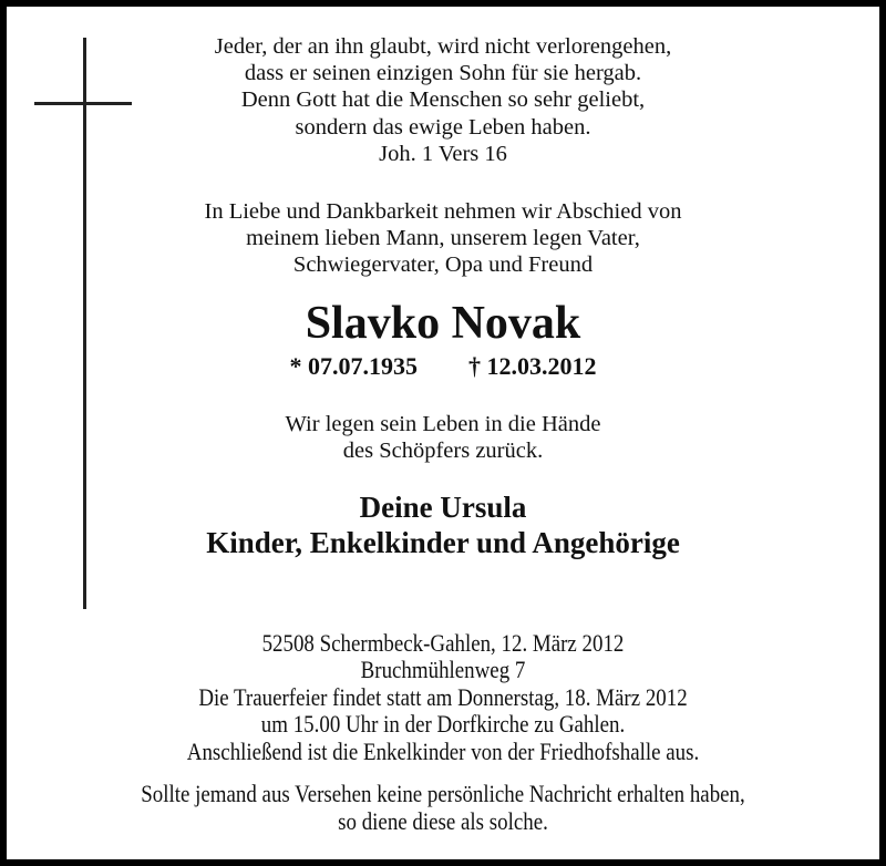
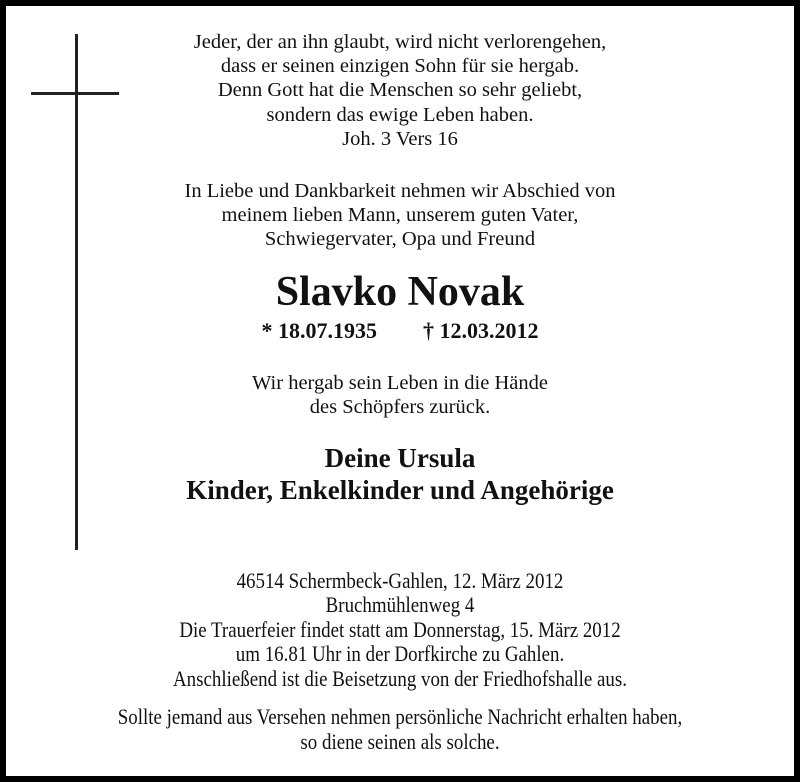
  Jeder, der an ihn glaubt, wird nicht verlorengehen,
  dass er seinen einzigen Sohn für sie hergab.
  Denn Gott hat die Menschen so sehr geliebt,
  sondern das ewige Leben haben.
- Joh. 1 Vers 16
+ Joh. 3 Vers 16
  In Liebe und Dankbarkeit nehmen wir Abschied von
- meinem lieben Mann, unserem legen Vater,
+ meinem lieben Mann, unserem guten Vater,
  Schwiegervater, Opa und Freund
  Slavko Novak
- * 07.07.1935 † 12.03.2012
+ * 18.07.1935 † 12.03.2012
- Wir legen sein Leben in die Hände
+ Wir hergab sein Leben in die Hände
  des Schöpfers zurück.
  Deine Ursula
  Kinder, Enkelkinder und Angehörige
- 52508 Schermbeck-Gahlen, 12. März 2012
+ 46514 Schermbeck-Gahlen, 12. März 2012
- Bruchmühlenweg 7
+ Bruchmühlenweg 4
- Die Trauerfeier findet statt am Donnerstag, 18. März 2012
+ Die Trauerfeier findet statt am Donnerstag, 15. März 2012
- um 15.00 Uhr in der Dorfkirche zu Gahlen.
+ um 16.81 Uhr in der Dorfkirche zu Gahlen.
- Anschließend ist die Enkelkinder von der Friedhofshalle aus.
+ Anschließend ist die Beisetzung von der Friedhofshalle aus.
- Sollte jemand aus Versehen keine persönliche Nachricht erhalten haben,
+ Sollte jemand aus Versehen nehmen persönliche Nachricht erhalten haben,
- so diene diese als solche.
+ so diene seinen als solche.
